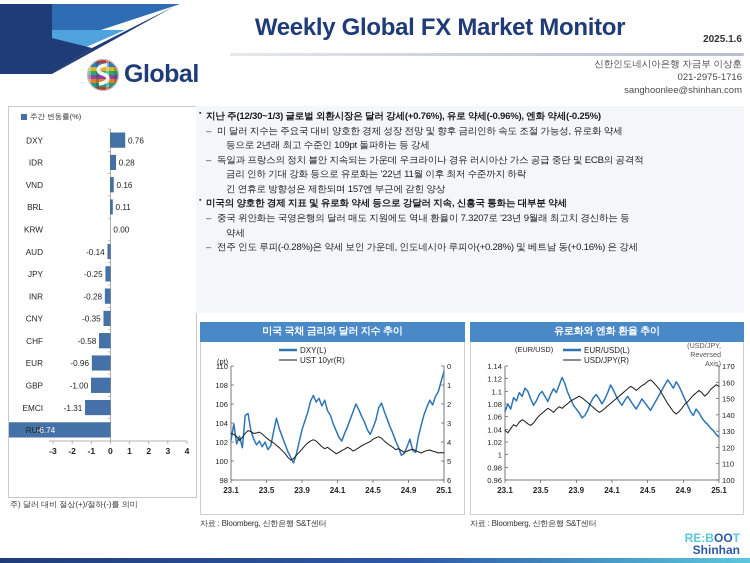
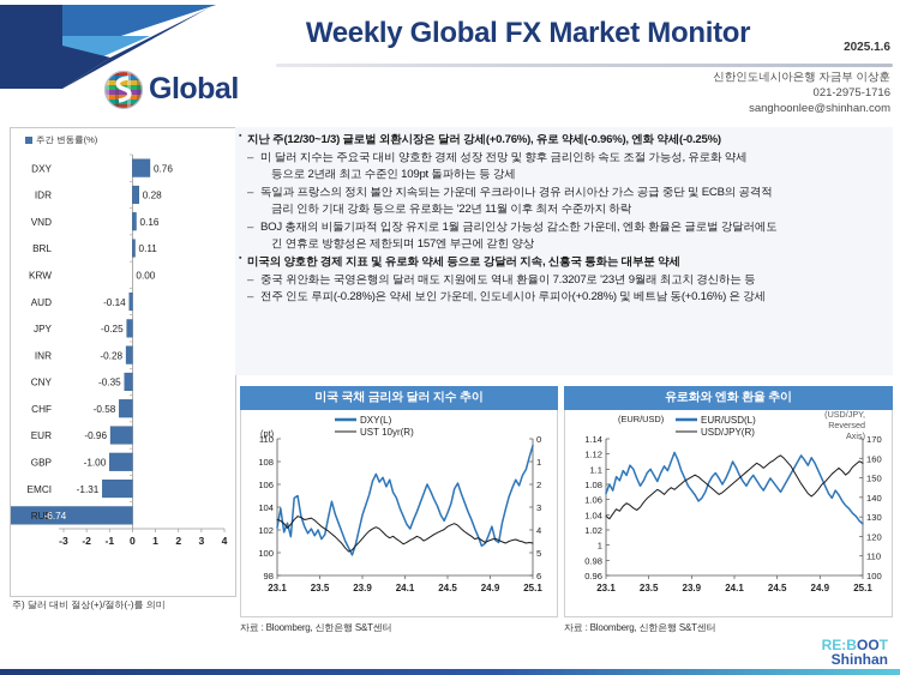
  Weekly Global FX Market Monitor
  2025.1.6
  Global
  신한인도네시아은행 자금부 이상훈
  021-2975-1716
  sanghoonlee@shinhan.com
  주간 변동률(%)
  DXY
  0.76
  IDR
  0.28
  VND
  0.16
  BRL
  0.11
  KRW
  0.00
  AUD
  -0.14
  JPY
  -0.25
  INR
  -0.28
  CNY
  -0.35
  CHF
  -0.58
  EUR
  -0.96
  GBP
  -1.00
  EMCI
  -1.31
  RUB
  -6.74
  -3
  -2
  -1
  0
  1
  2
  3
  4
  주) 달러 대비 절상(+)/절하(-)를 의미
  지난 주(12/30~1/3) 글로벌 외환시장은 달러 강세(+0.76%), 유로 약세(-0.96%), 엔화 약세(-0.25%)
  미 달러 지수는 주요국 대비 양호한 경제 성장 전망 및 향후 금리인하 속도 조절 가능성, 유로화 약세
  등으로 2년래 최고 수준인 109pt 돌파하는 등 강세
  독일과 프랑스의 정치 불안 지속되는 가운데 우크라이나 경유 러시아산 가스 공급 중단 및 ECB의 공격적
  금리 인하 기대 강화 등으로 유로화는 '22년 11월 이후 최저 수준까지 하락
+ BOJ 총재의 비둘기파적 입장 유지로 1월 금리인상 가능성 감소한 가운데, 엔화 환율은 글로벌 강달러에도
  긴 연휴로 방향성은 제한되며 157엔 부근에 갇힌 양상
  미국의 양호한 경제 지표 및 유로화 약세 등으로 강달러 지속, 신흥국 통화는 대부분 약세
  중국 위안화는 국영은행의 달러 매도 지원에도 역내 환율이 7.3207로 '23년 9월래 최고치 경신하는 등
- 약세
  전주 인도 루피(-0.28%)은 약세 보인 가운데, 인도네시아 루피아(+0.28%) 및 베트남 동(+0.16%) 은 강세
  미국 국채 금리와 달러 지수 추이
  98
  100
  102
  104
  106
  108
  110
  0
  1
  2
  3
  4
  5
  6
  23.1
  23.5
  23.9
  24.1
  24.5
  24.9
  25.1
  DXY(L)
  UST 10yr(R)
  (pt)
  자료 : Bloomberg, 신한은행 S&T센터
  유로화와 엔화 환율 추이
  0.96
  0.98
  1
  1.02
  1.04
  1.06
  1.08
  1.1
  1.12
  1.14
  100
  110
  120
  130
  140
  150
  160
  170
  23.1
  23.5
  23.9
  24.1
  24.5
  24.9
  25.1
  EUR/USD(L)
  USD/JPY(R)
  (EUR/USD)
  (USD/JPY,
  Reversed
  Axis)
  자료 : Bloomberg, 신한은행 S&T센터
  RE:BOOT
  Shinhan
